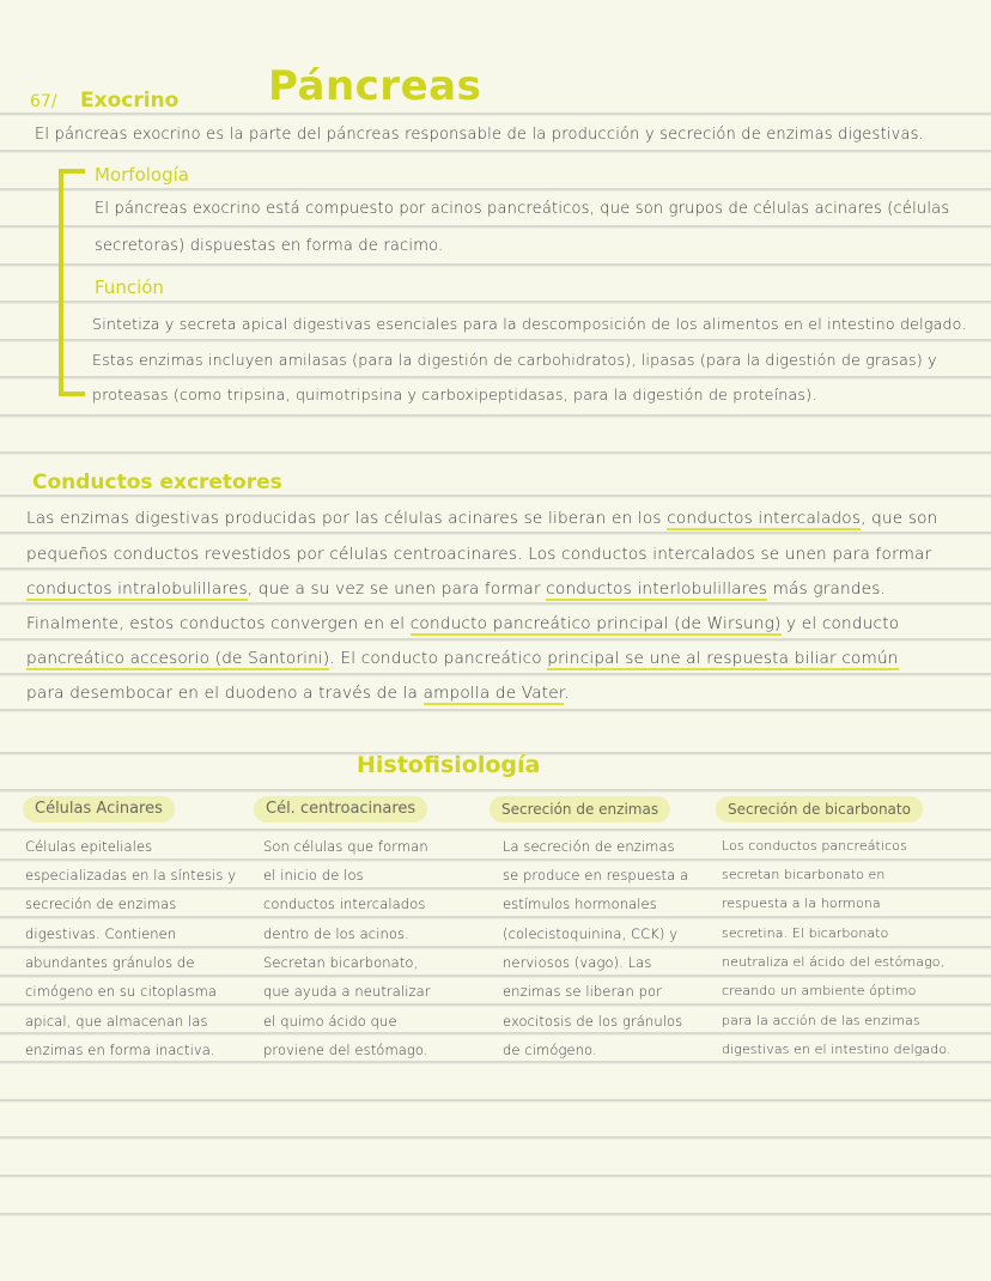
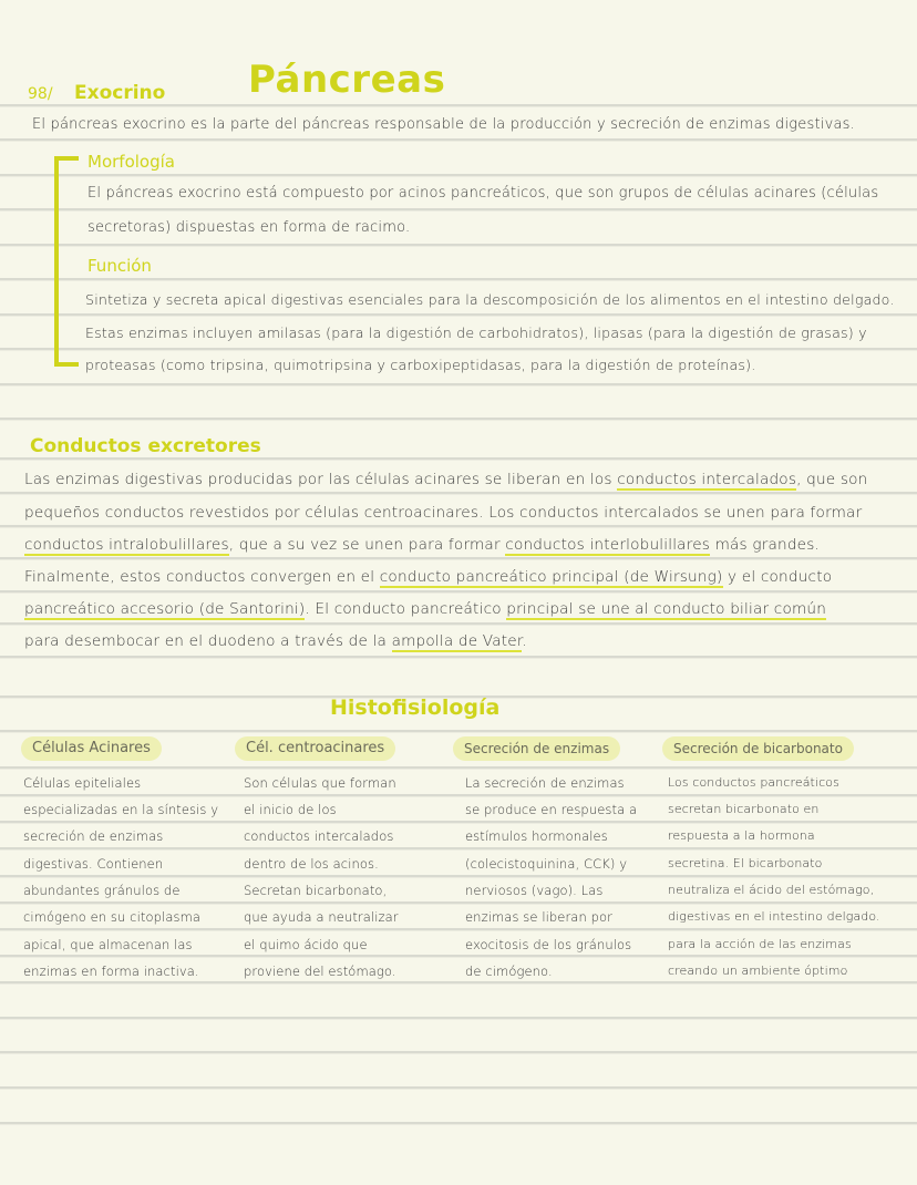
- 67/
+ 98/
  Exocrino
  Páncreas
  El páncreas exocrino es la parte del páncreas responsable de la producción y secreción de enzimas digestivas.
  Morfología
  El páncreas exocrino está compuesto por acinos pancreáticos, que son grupos de células acinares (células
  secretoras) dispuestas en forma de racimo.
  Función
  Sintetiza y secreta apical digestivas esenciales para la descomposición de los alimentos en el intestino delgado.
  Estas enzimas incluyen amilasas (para la digestión de carbohidratos), lipasas (para la digestión de grasas) y
  proteasas (como tripsina, quimotripsina y carboxipeptidasas, para la digestión de proteínas).
  Conductos excretores
  Las enzimas digestivas producidas por las células acinares se liberan en los conductos intercalados, que son
  pequeños conductos revestidos por células centroacinares. Los conductos intercalados se unen para formar
  conductos intralobulillares, que a su vez se unen para formar conductos interlobulillares más grandes.
  Finalmente, estos conductos convergen en el conducto pancreático principal (de Wirsung) y el conducto
- pancreático accesorio (de Santorini). El conducto pancreático principal se une al respuesta biliar común
+ pancreático accesorio (de Santorini). El conducto pancreático principal se une al conducto biliar común
  para desembocar en el duodeno a través de la ampolla de Vater.
  Histofisiología
  Células Acinares
  Cél. centroacinares
  Secreción de enzimas
  Secreción de bicarbonato
  Células epiteliales
  especializadas en la síntesis y
  secreción de enzimas
  digestivas. Contienen
  abundantes gránulos de
  cimógeno en su citoplasma
  apical, que almacenan las
  enzimas en forma inactiva.
  Son células que forman
  el inicio de los
  conductos intercalados
  dentro de los acinos.
  Secretan bicarbonato,
  que ayuda a neutralizar
  el quimo ácido que
  proviene del estómago.
  La secreción de enzimas
  se produce en respuesta a
  estímulos hormonales
  (colecistoquinina, CCK) y
  nerviosos (vago). Las
  enzimas se liberan por
  exocitosis de los gránulos
  de cimógeno.
  Los conductos pancreáticos
  secretan bicarbonato en
  respuesta a la hormona
  secretina. El bicarbonato
  neutraliza el ácido del estómago,
- creando un ambiente óptimo
+ digestivas en el intestino delgado.
  para la acción de las enzimas
- digestivas en el intestino delgado.
+ creando un ambiente óptimo
